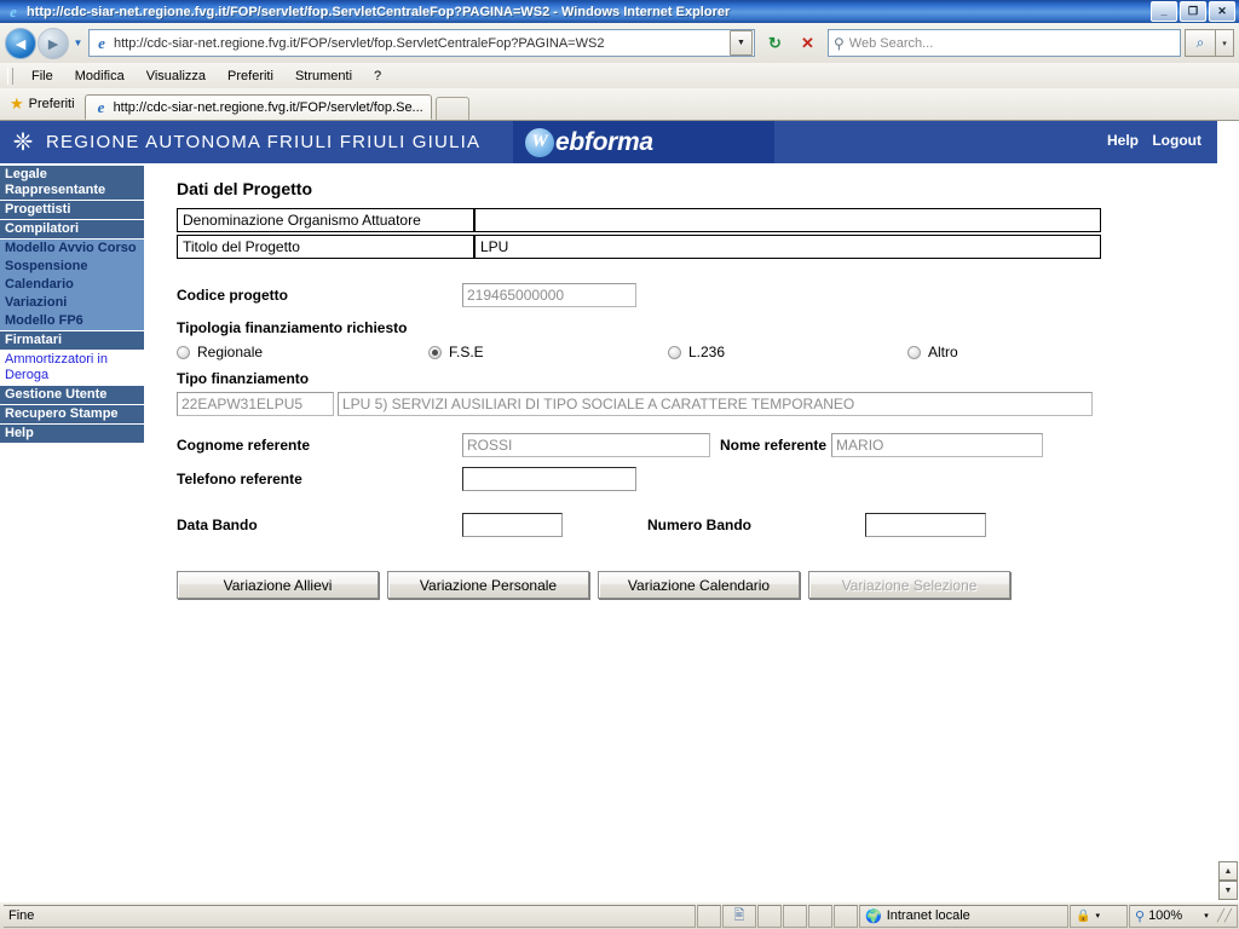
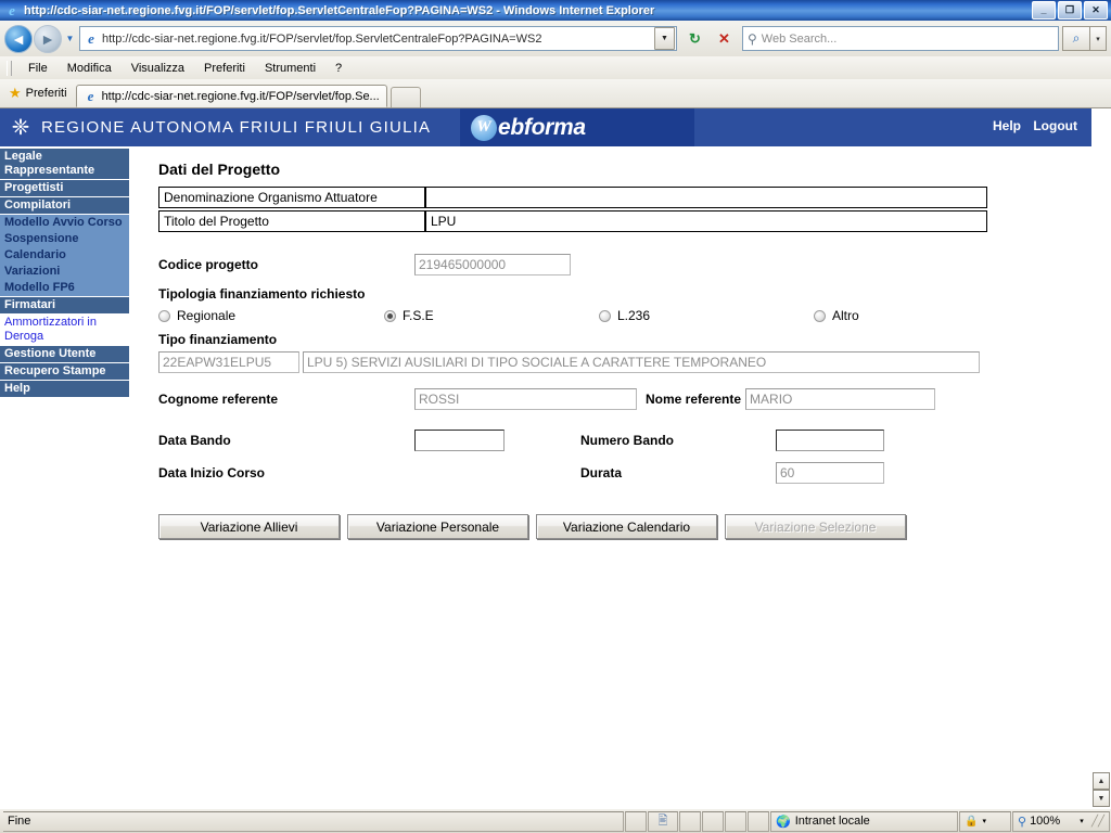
  e
  http://cdc-siar-net.regione.fvg.it/FOP/servlet/fop.ServletCentraleFop?PAGINA=WS2 - Windows Internet Explorer
  _
  ❐
  ✕
  ◄
  ►
  ▼
  e
  http://cdc-siar-net.regione.fvg.it/FOP/servlet/fop.ServletCentraleFop?PAGINA=WS2
  ↻
  ✕
  ⚲
  Web Search...
  ⌕
  File
  Modifica
  Visualizza
  Preferiti
  Strumenti
  ?
  ★
  Preferiti
  e
  http://cdc-siar-net.regione.fvg.it/FOP/servlet/fop.Se...
  ❈
  REGIONE AUTONOMA FRIULI FRIULI GIULIA
  W
  ebforma
  Help Logout
  Legale Rappresentante
  Progettisti
  Compilatori
  Modello Avvio Corso
  Sospensione
  Calendario
  Variazioni
  Modello FP6
  Firmatari
  Ammortizzatori in Deroga
  Gestione Utente
  Recupero Stampe
  Help
  Dati del Progetto
  Denominazione Organismo Attuatore
  Titolo del Progetto
  LPU
  Codice progetto
  219465000000
  Tipologia finanziamento richiesto
  Regionale
  F.S.E
  L.236
  Altro
  Tipo finanziamento
  22EAPW31ELPU5
  LPU 5) SERVIZI AUSILIARI DI TIPO SOCIALE A CARATTERE TEMPORANEO
  Cognome referente
  ROSSI
  Nome referente
  MARIO
- Telefono referente
  Data Bando
  Numero Bando
+ Data Inizio Corso
+ Durata
+ 60
  Variazione Allievi
  Variazione Personale
  Variazione Calendario
  Variazione Selezione
  Fine
  🖹
  🌍
  Intranet locale
  🔒
  ⚲
  100%
  ╱╱
